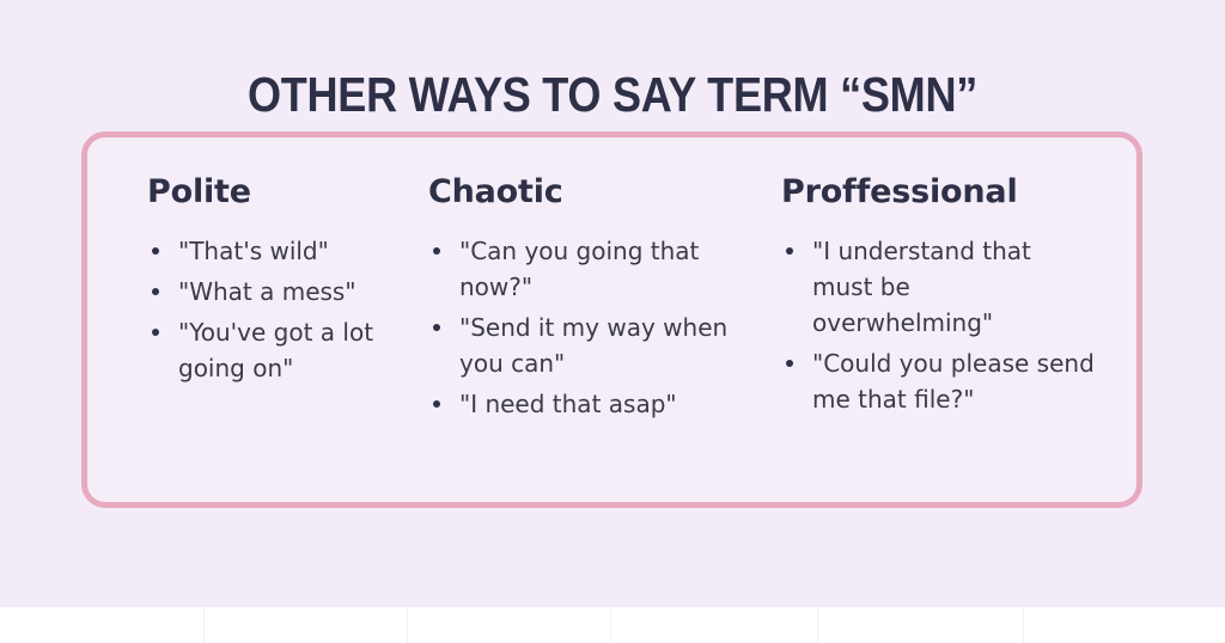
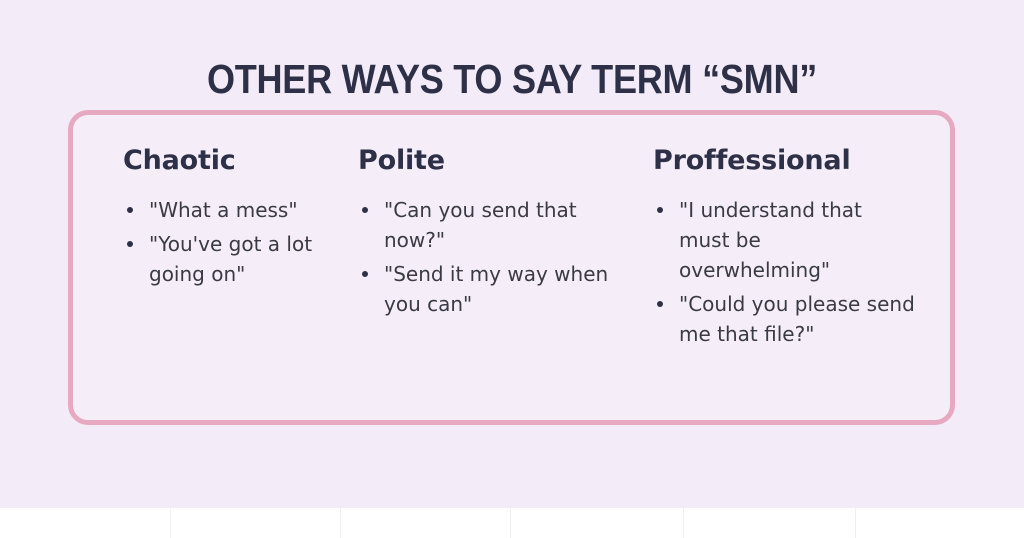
  OTHER WAYS TO SAY TERM “SMN”
- Polite
+ Chaotic
- "That's wild"
  "What a mess"
  "You've got a lot going on"
- Chaotic
+ Polite
- "Can you going that now?"
+ "Can you send that now?"
  "Send it my way when you can"
- "I need that asap"
  Proffessional
  "I understand that must be overwhelming"
  "Could you please send me that file?"
